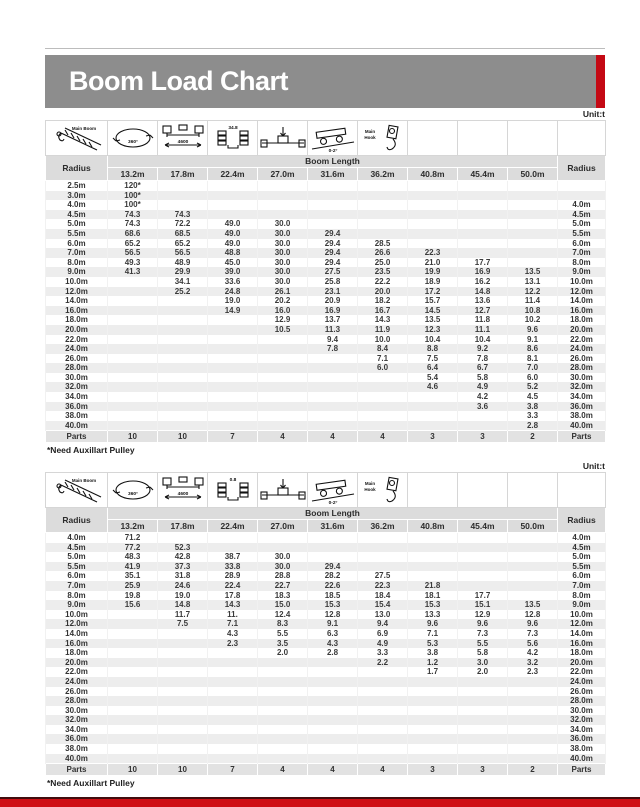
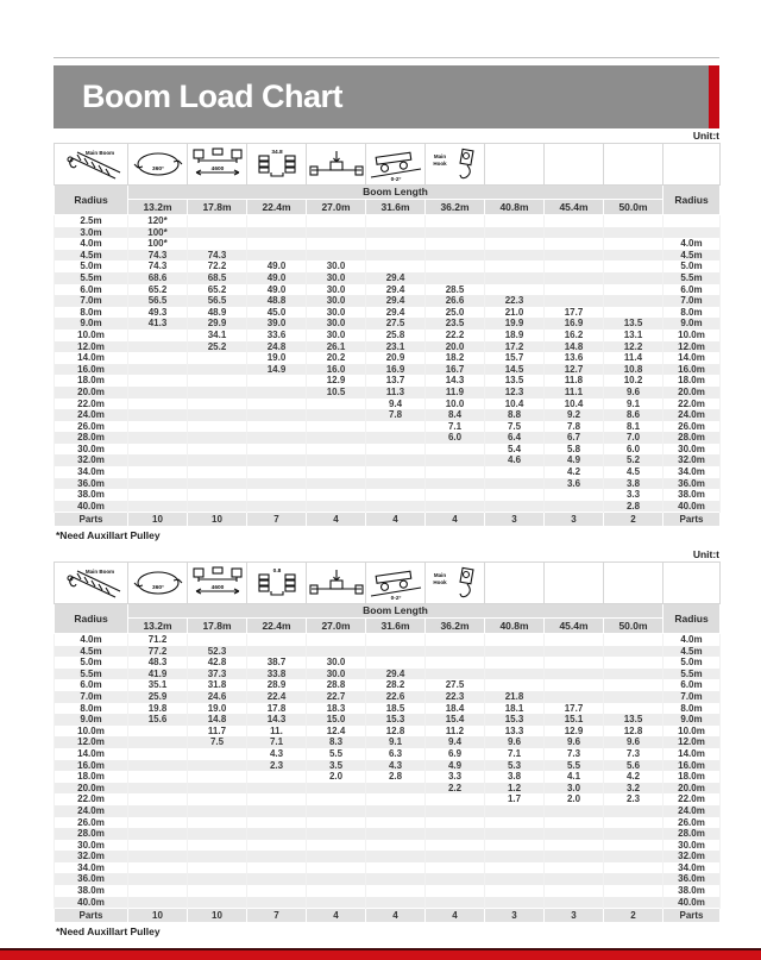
  Boom Load Chart
  Unit:t
  Radius	Boom Length	Radius
  13.2m	17.8m	22.4m	27.0m	31.6m	36.2m	40.8m	45.4m	50.0m
  2.5m	120*
  3.0m	100*
  4.0m	100*									4.0m
  4.5m	74.3	74.3								4.5m
  5.0m	74.3	72.2	49.0	30.0						5.0m
  5.5m	68.6	68.5	49.0	30.0	29.4					5.5m
  6.0m	65.2	65.2	49.0	30.0	29.4	28.5				6.0m
  7.0m	56.5	56.5	48.8	30.0	29.4	26.6	22.3			7.0m
  8.0m	49.3	48.9	45.0	30.0	29.4	25.0	21.0	17.7		8.0m
  9.0m	41.3	29.9	39.0	30.0	27.5	23.5	19.9	16.9	13.5	9.0m
  10.0m		34.1	33.6	30.0	25.8	22.2	18.9	16.2	13.1	10.0m
  12.0m		25.2	24.8	26.1	23.1	20.0	17.2	14.8	12.2	12.0m
  14.0m			19.0	20.2	20.9	18.2	15.7	13.6	11.4	14.0m
  16.0m			14.9	16.0	16.9	16.7	14.5	12.7	10.8	16.0m
  18.0m				12.9	13.7	14.3	13.5	11.8	10.2	18.0m
  20.0m				10.5	11.3	11.9	12.3	11.1	9.6	20.0m
  22.0m					9.4	10.0	10.4	10.4	9.1	22.0m
  24.0m					7.8	8.4	8.8	9.2	8.6	24.0m
  26.0m						7.1	7.5	7.8	8.1	26.0m
  28.0m						6.0	6.4	6.7	7.0	28.0m
  30.0m							5.4	5.8	6.0	30.0m
  32.0m							4.6	4.9	5.2	32.0m
  34.0m								4.2	4.5	34.0m
  36.0m								3.6	3.8	36.0m
  38.0m									3.3	38.0m
  40.0m									2.8	40.0m
  Parts	10	10	7	4	4	4	3	3	2	Parts
  *Need Auxillart Pulley
  Unit:t
  Radius	Boom Length	Radius
  13.2m	17.8m	22.4m	27.0m	31.6m	36.2m	40.8m	45.4m	50.0m
  4.0m	71.2									4.0m
  4.5m	77.2	52.3								4.5m
  5.0m	48.3	42.8	38.7	30.0						5.0m
  5.5m	41.9	37.3	33.8	30.0	29.4					5.5m
  6.0m	35.1	31.8	28.9	28.8	28.2	27.5				6.0m
  7.0m	25.9	24.6	22.4	22.7	22.6	22.3	21.8			7.0m
  8.0m	19.8	19.0	17.8	18.3	18.5	18.4	18.1	17.7		8.0m
  9.0m	15.6	14.8	14.3	15.0	15.3	15.4	15.3	15.1	13.5	9.0m
- 10.0m		11.7	11.	12.4	12.8	13.0	13.3	12.9	12.8	10.0m
+ 10.0m		11.7	11.	12.4	12.8	11.2	13.3	12.9	12.8	10.0m
  12.0m		7.5	7.1	8.3	9.1	9.4	9.6	9.6	9.6	12.0m
  14.0m			4.3	5.5	6.3	6.9	7.1	7.3	7.3	14.0m
  16.0m			2.3	3.5	4.3	4.9	5.3	5.5	5.6	16.0m
- 18.0m				2.0	2.8	3.3	3.8	5.8	4.2	18.0m
+ 18.0m				2.0	2.8	3.3	3.8	4.1	4.2	18.0m
  20.0m						2.2	1.2	3.0	3.2	20.0m
  22.0m							1.7	2.0	2.3	22.0m
  24.0m										24.0m
  26.0m										26.0m
  28.0m										28.0m
  30.0m										30.0m
  32.0m										32.0m
  34.0m										34.0m
  36.0m										36.0m
  38.0m										38.0m
  40.0m										40.0m
  Parts	10	10	7	4	4	4	3	3	2	Parts
  *Need Auxillart Pulley
